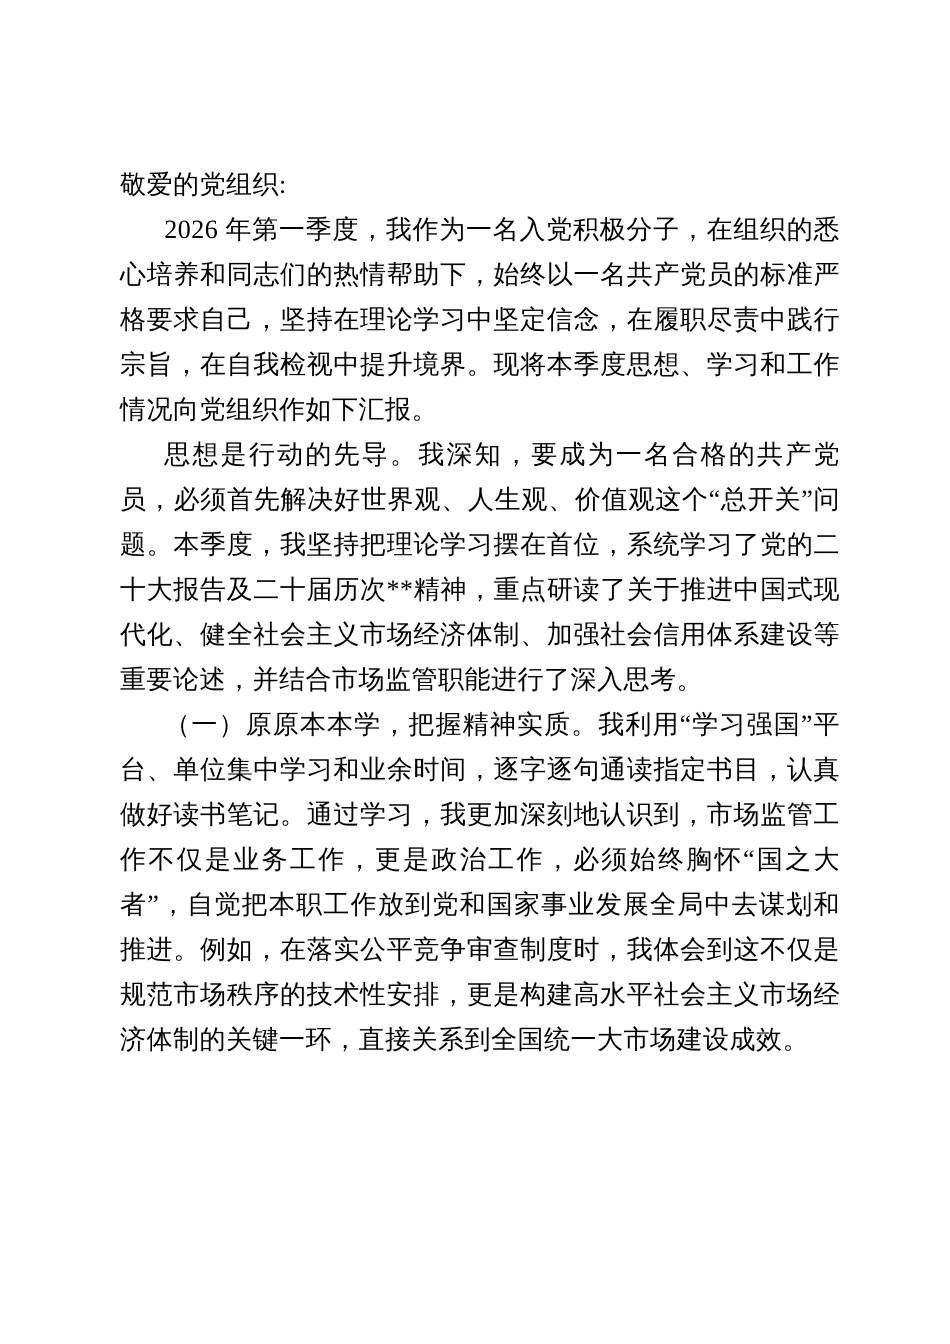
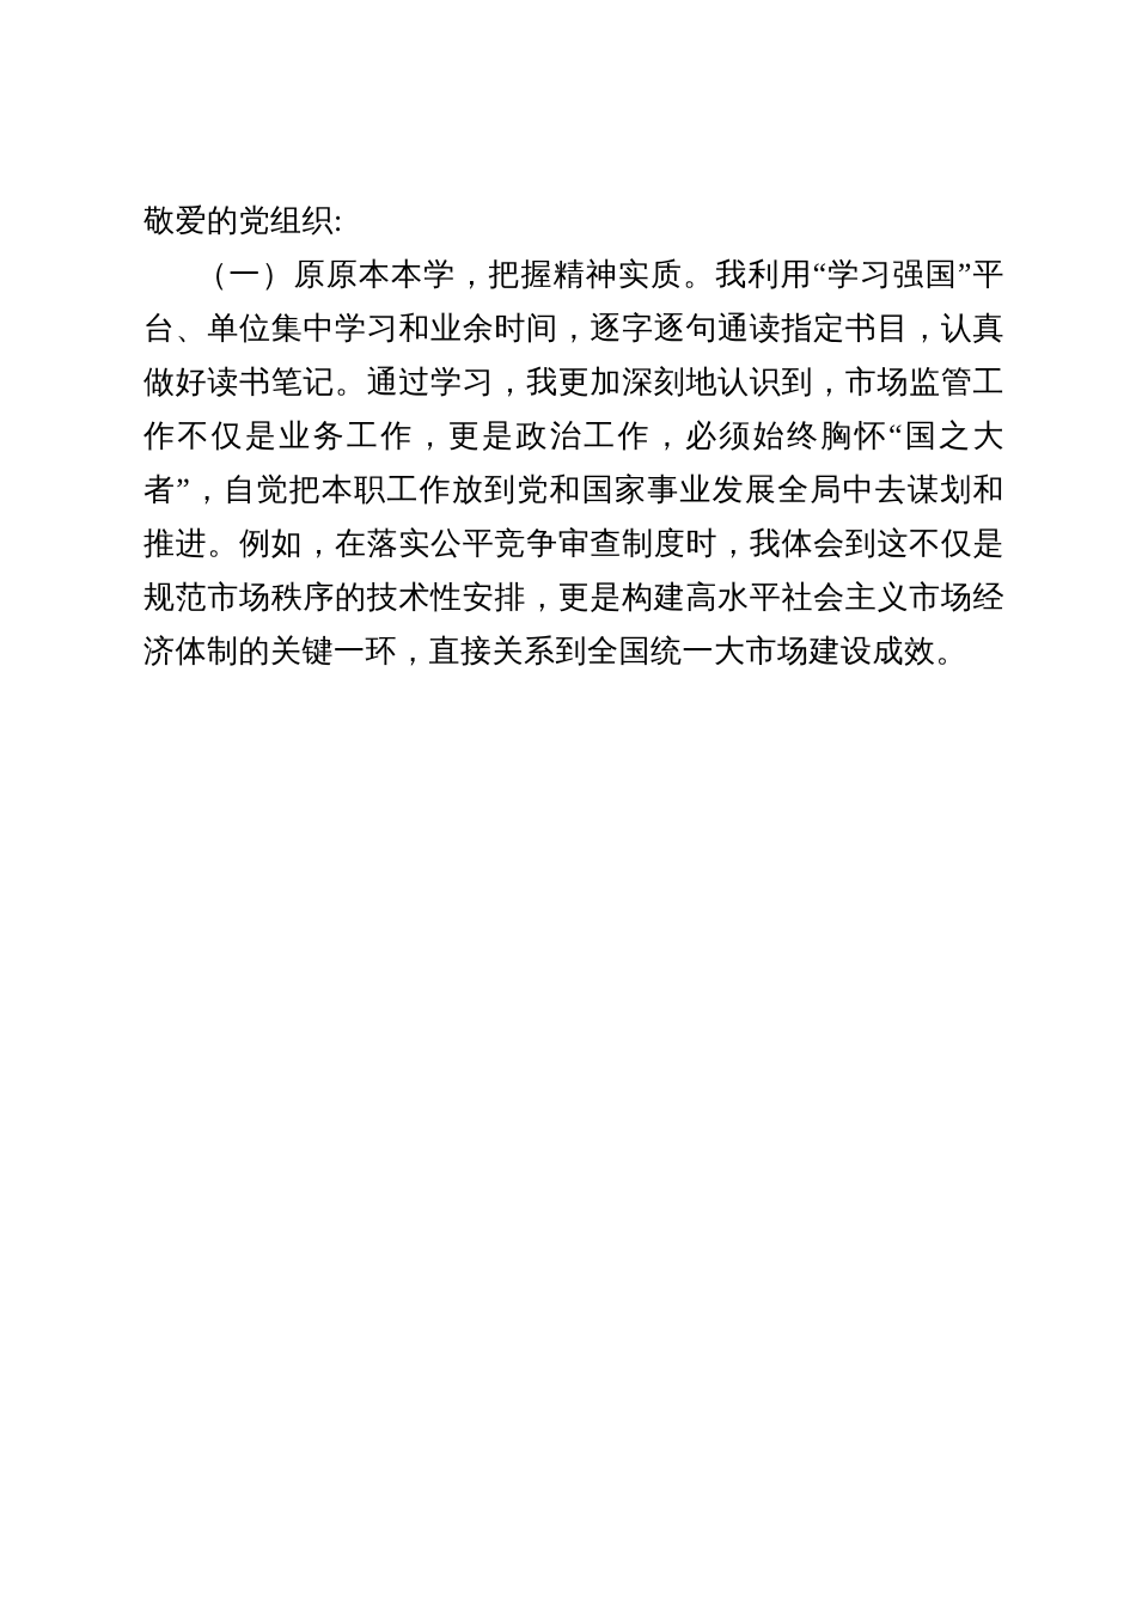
  敬爱的党组织:
- 2026 年第一季度，我作为一名入党积极分子，在组织的悉心培养和同志们的热情帮助下，始终以一名共产党员的标准严格要求自己，坚持在理论学习中坚定信念，在履职尽责中践行宗旨，在自我检视中提升境界。现将本季度思想、学习和工作情况向党组织作如下汇报。
- 思想是行动的先导。我深知，要成为一名合格的共产党员，必须首先解决好世界观、人生观、价值观这个“总开关”问题。本季度，我坚持把理论学习摆在首位，系统学习了党的二十大报告及二十届历次**精神，重点研读了关于推进中国式现代化、健全社会主义市场经济体制、加强社会信用体系建设等重要论述，并结合市场监管职能进行了深入思考。
  （一）原原本本学，把握精神实质。我利用“学习强国”平台、单位集中学习和业余时间，逐字逐句通读指定书目，认真做好读书笔记。通过学习，我更加深刻地认识到，市场监管工作不仅是业务工作，更是政治工作，必须始终胸怀“国之大者”，自觉把本职工作放到党和国家事业发展全局中去谋划和推进。例如，在落实公平竞争审查制度时，我体会到这不仅是规范市场秩序的技术性安排，更是构建高水平社会主义市场经济体制的关键一环，直接关系到全国统一大市场建设成效。
